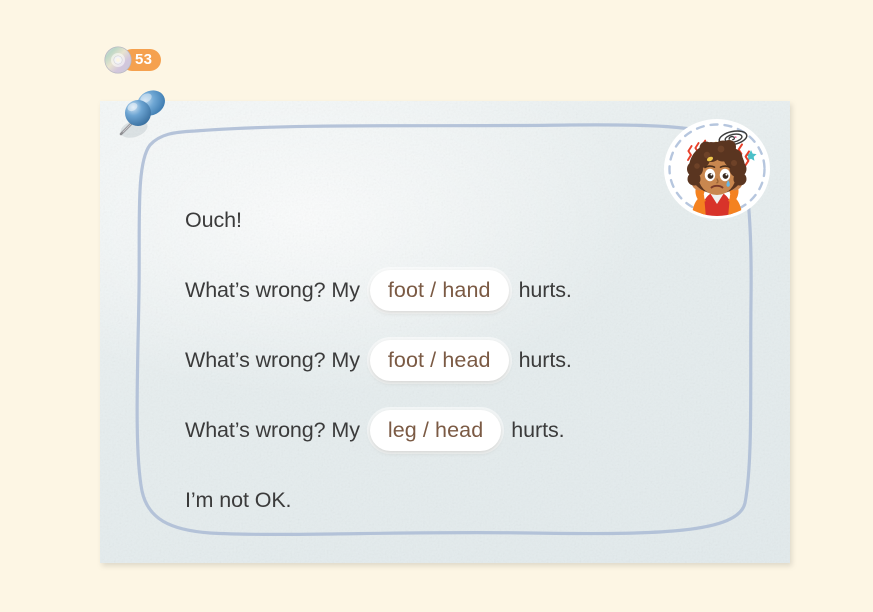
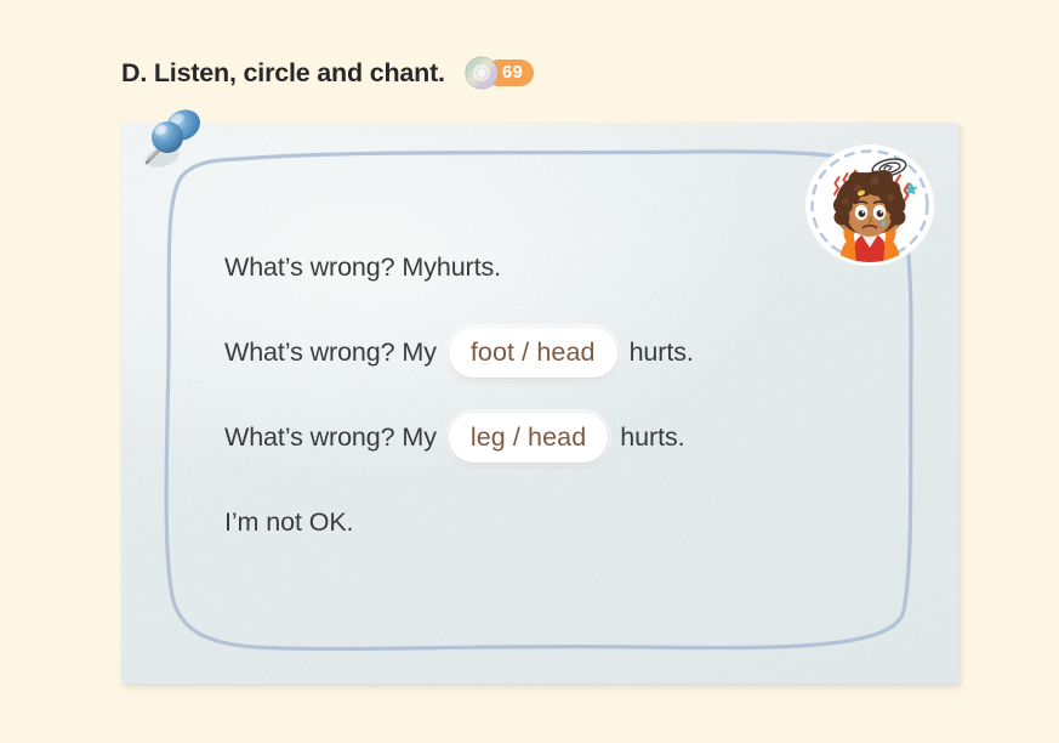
+ D. Listen, circle and chant.
- 53
+ 69
- Ouch!
  What’s wrong? My
- foot / hand
  hurts.
  What’s wrong? My
  foot / head
  hurts.
  What’s wrong? My
  leg / head
  hurts.
  I’m not OK.
